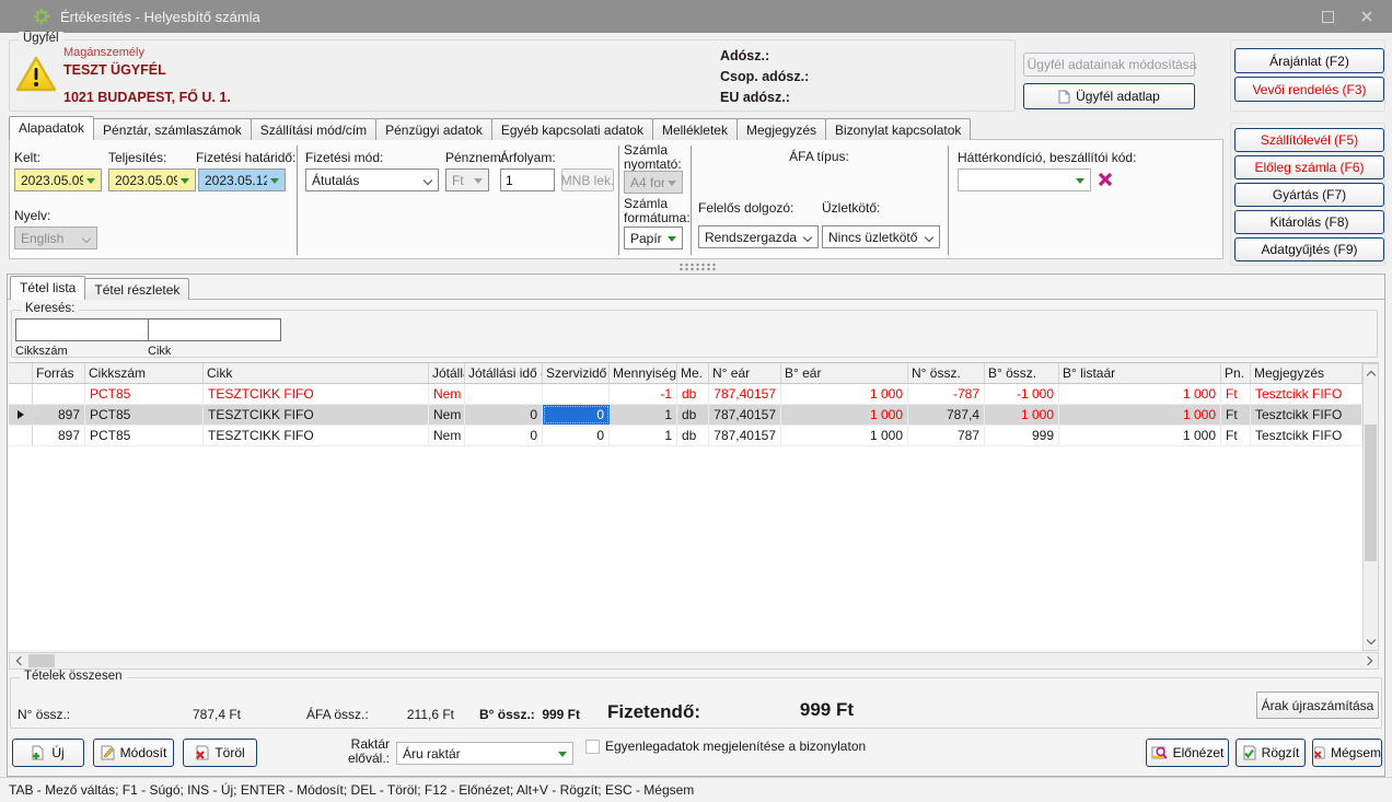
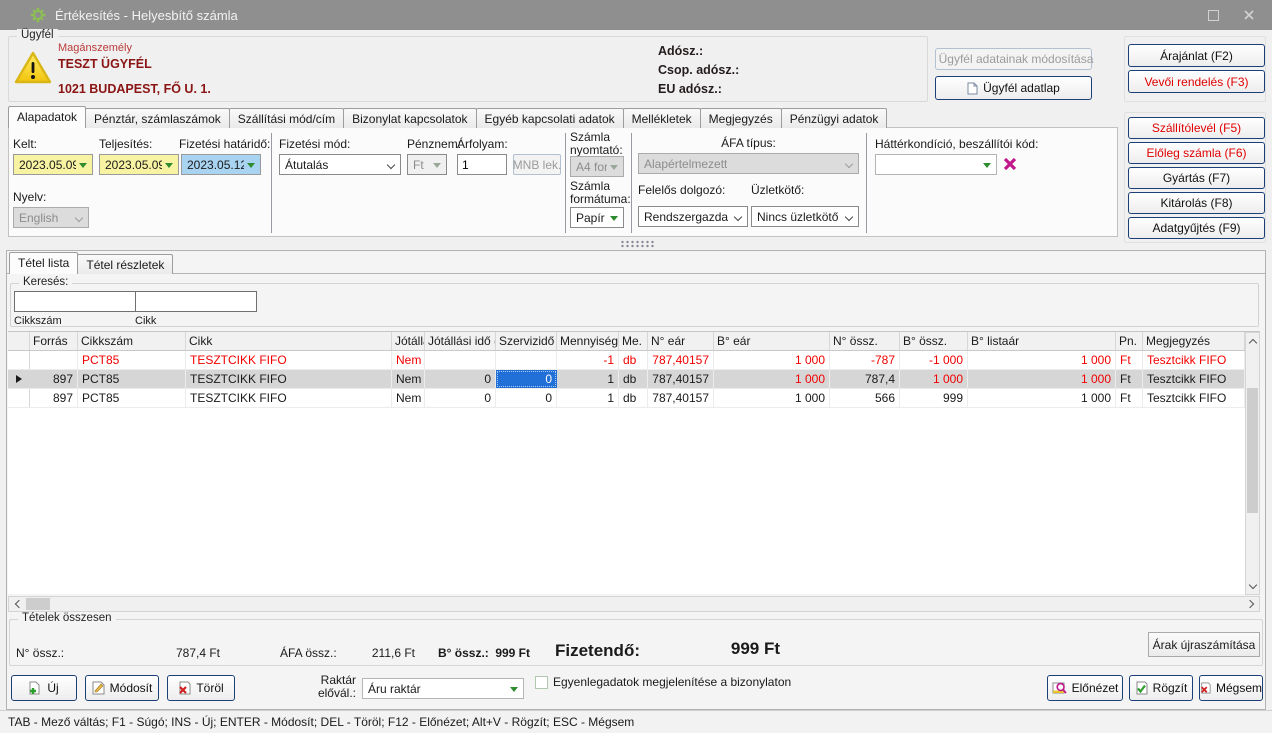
  Értékesítés - Helyesbítő számla
  Ügyfél
  Magánszemély
  TESZT ÜGYFÉL
  1021 BUDAPEST, FŐ U. 1.
  Adósz.:
  Csop. adósz.:
  EU adósz.:
  Ügyfél adatainak módosítása
  Ügyfél adatlap
  Árajánlat (F2)
  Vevői rendelés (F3)
  Alapadatok
  Pénztár, számlaszámok
  Szállítási mód/cím
- Pénzügyi adatok
+ Bizonylat kapcsolatok
  Egyéb kapcsolati adatok
  Mellékletek
  Megjegyzés
- Bizonylat kapcsolatok
+ Pénzügyi adatok
  Kelt:
  2023.05.09
  Teljesítés:
  2023.05.09
  Fizetési határidő:
  2023.05.12
  Nyelv:
  English
  Fizetési mód:
  Átutalás
  Pénznem:
  Ft
  Árfolyam:
  1
  MNB lek.
  Számla nyomtató:
  A4 for
  Számla formátuma:
  Papír
  ÁFA típus:
+ Alapértelmezett
  Felelős dolgozó:
  Rendszergazda
  Üzletkötő:
  Nincs üzletkötő
  Háttérkondíció, beszállítói kód:
  Szállítólevél (F5)
  Előleg számla (F6)
  Gyártás (F7)
  Kitárolás (F8)
  Adatgyűjtés (F9)
  Tétel lista
  Tétel részletek
  Keresés:
  Cikkszám
  Cikk
  Forrás
  Cikkszám
  Cikk
  Jótáll
  Jótállási idő
  Szervizidő
  Mennyiség
  Me.
  N° eár
  B° eár
  N° össz.
  B° össz.
  B° listaár
  Pn.
  Megjegyzés
  PCT85
  TESZTCIKK FIFO
  Nem
  -1
  db
  787,40157
  1 000
  -787
  -1 000
  1 000
  Ft
  Tesztcikk FIFO
  897
  PCT85
  TESZTCIKK FIFO
  Nem
  0
  0
  1
  db
  787,40157
  1 000
  787,4
  1 000
  1 000
  Ft
  Tesztcikk FIFO
  897
  PCT85
  TESZTCIKK FIFO
  Nem
  0
  0
  1
  db
  787,40157
  1 000
- 787
+ 566
  999
  1 000
  Ft
  Tesztcikk FIFO
  Tételek összesen
  N° össz.:
  787,4 Ft
  ÁFA össz.:
  211,6 Ft
  B° össz.:
  999 Ft
  Fizetendő:
  999 Ft
  Árak újraszámítása
  Új
  Módosít
  Töröl
  Raktár elővál.:
  Áru raktár
  Egyenlegadatok megjelenítése a bizonylaton
  Előnézet
  Rögzít
  Mégsem
  TAB - Mező váltás; F1 - Súgó; INS - Új; ENTER - Módosít; DEL - Töröl; F12 - Előnézet; Alt+V - Rögzít; ESC - Mégsem
